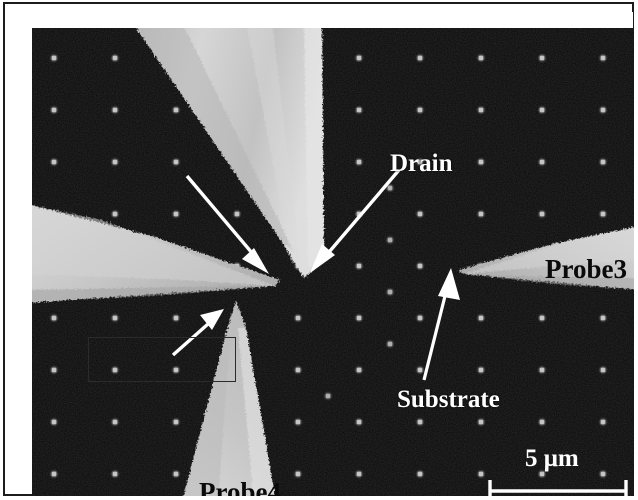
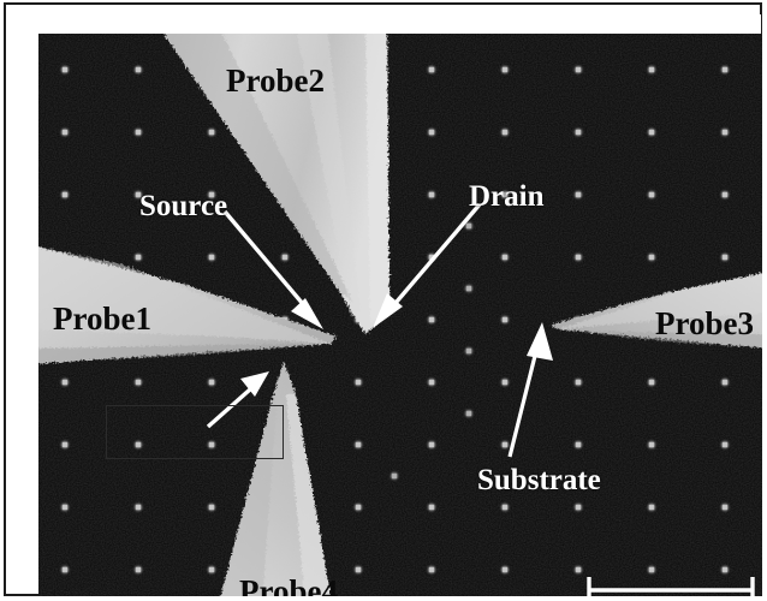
+ Probe2
+ Probe1
  Probe3
  Probe4
+ Source
  Drain
  Substrate
- 5 μm
